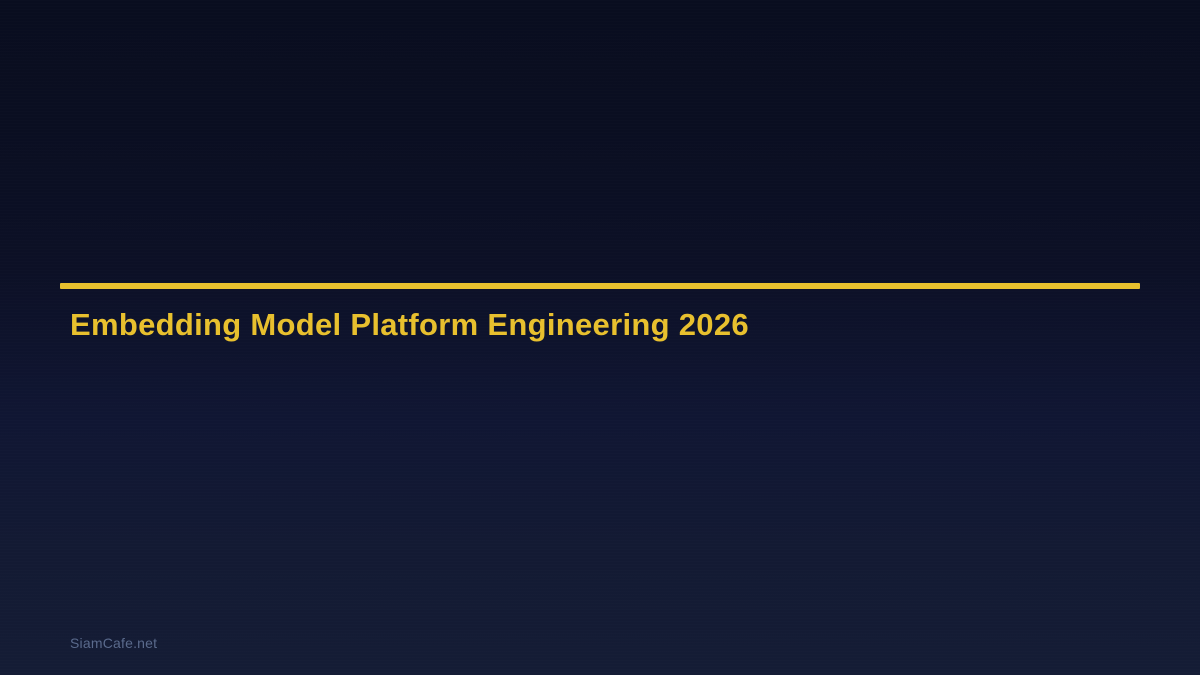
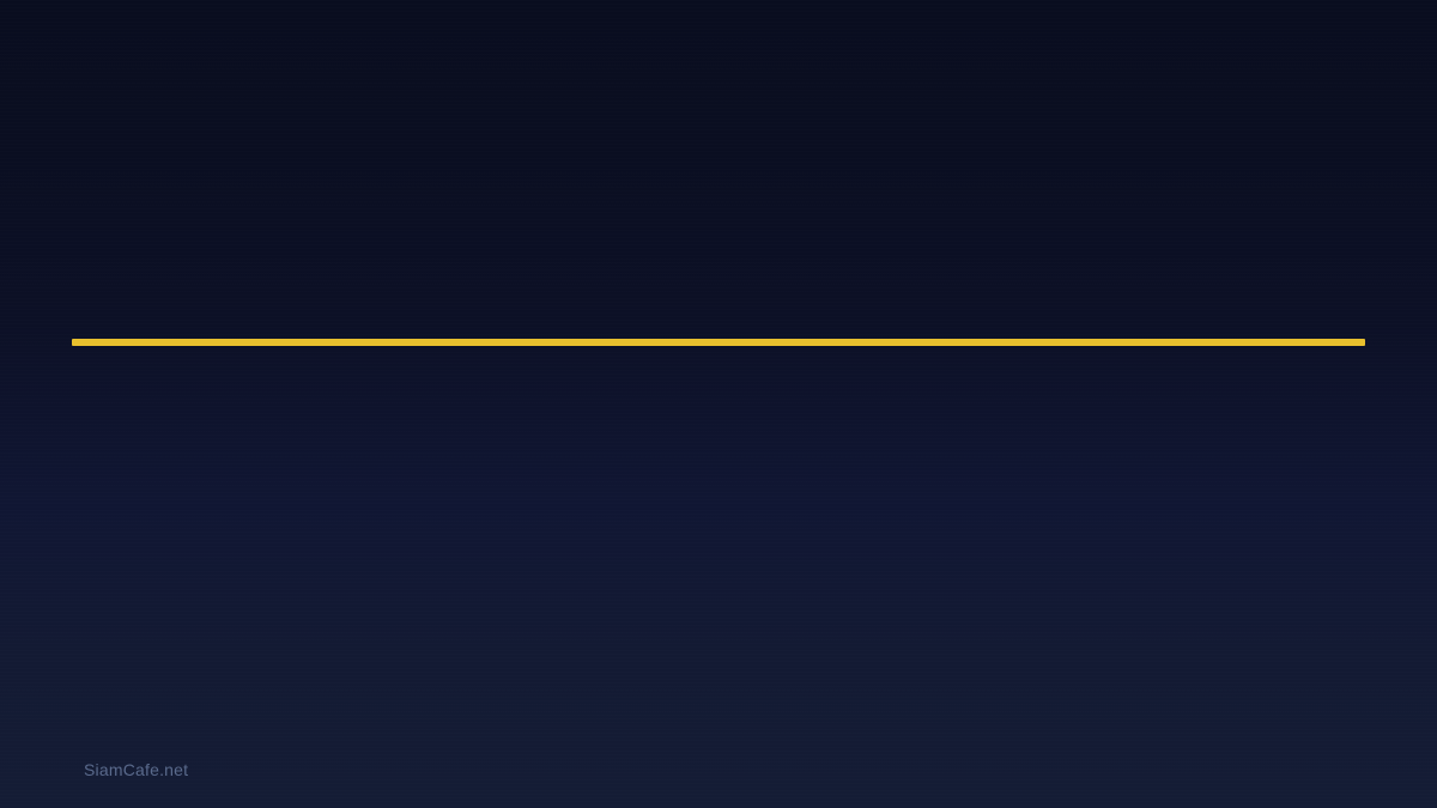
- Embedding Model Platform Engineering 2026
  SiamCafe.net
